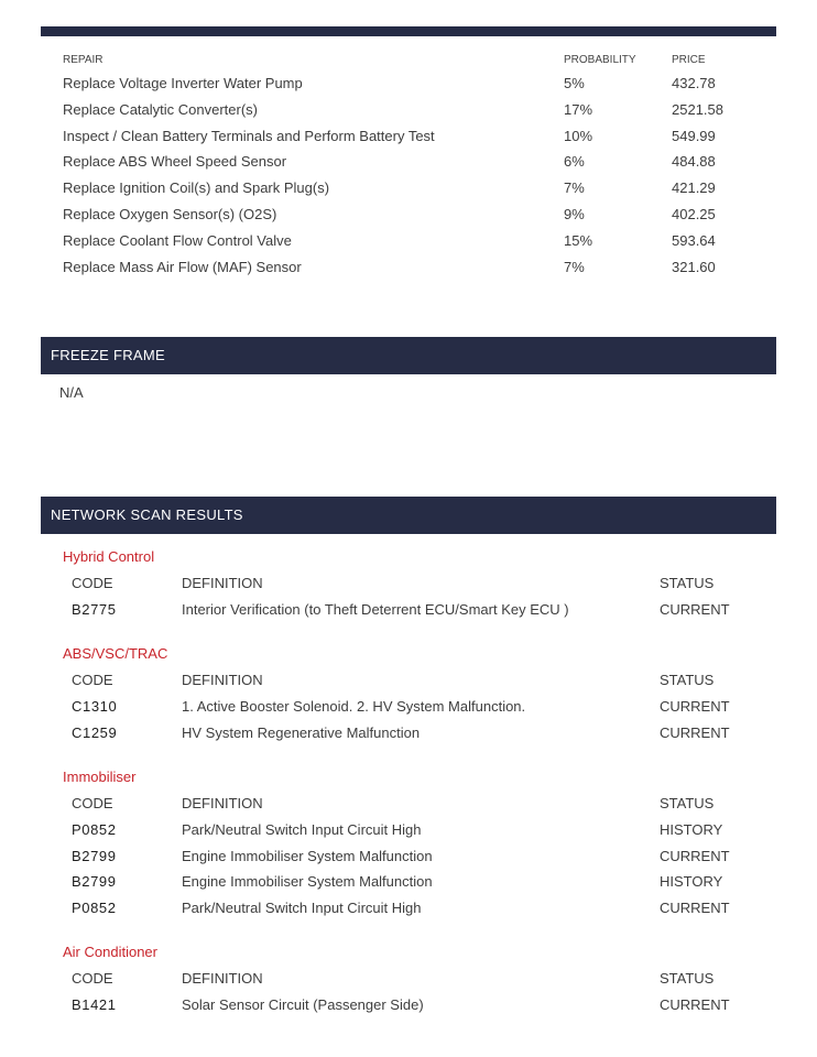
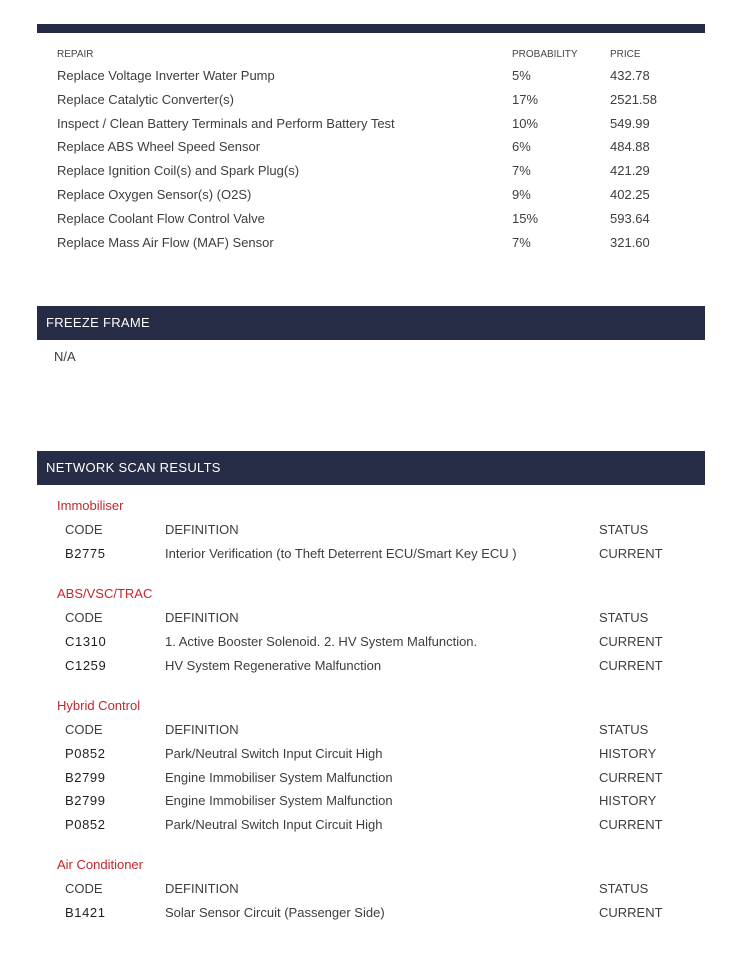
  REPAIR
  PROBABILITY
  PRICE
  Replace Voltage Inverter Water Pump
  5%
  432.78
  Replace Catalytic Converter(s)
  17%
  2521.58
  Inspect / Clean Battery Terminals and Perform Battery Test
  10%
  549.99
  Replace ABS Wheel Speed Sensor
  6%
  484.88
  Replace Ignition Coil(s) and Spark Plug(s)
  7%
  421.29
  Replace Oxygen Sensor(s) (O2S)
  9%
  402.25
  Replace Coolant Flow Control Valve
  15%
  593.64
  Replace Mass Air Flow (MAF) Sensor
  7%
  321.60
  FREEZE FRAME
  N/A
  NETWORK SCAN RESULTS
- Hybrid Control
+ Immobiliser
  CODE
  DEFINITION
  STATUS
  B2775
  Interior Verification (to Theft Deterrent ECU/Smart Key ECU )
  CURRENT
  ABS/VSC/TRAC
  CODE
  DEFINITION
  STATUS
  C1310
  1. Active Booster Solenoid. 2. HV System Malfunction.
  CURRENT
  C1259
  HV System Regenerative Malfunction
  CURRENT
- Immobiliser
+ Hybrid Control
  CODE
  DEFINITION
  STATUS
  P0852
  Park/Neutral Switch Input Circuit High
  HISTORY
  B2799
  Engine Immobiliser System Malfunction
  CURRENT
  B2799
  Engine Immobiliser System Malfunction
  HISTORY
  P0852
  Park/Neutral Switch Input Circuit High
  CURRENT
  Air Conditioner
  CODE
  DEFINITION
  STATUS
  B1421
  Solar Sensor Circuit (Passenger Side)
  CURRENT
